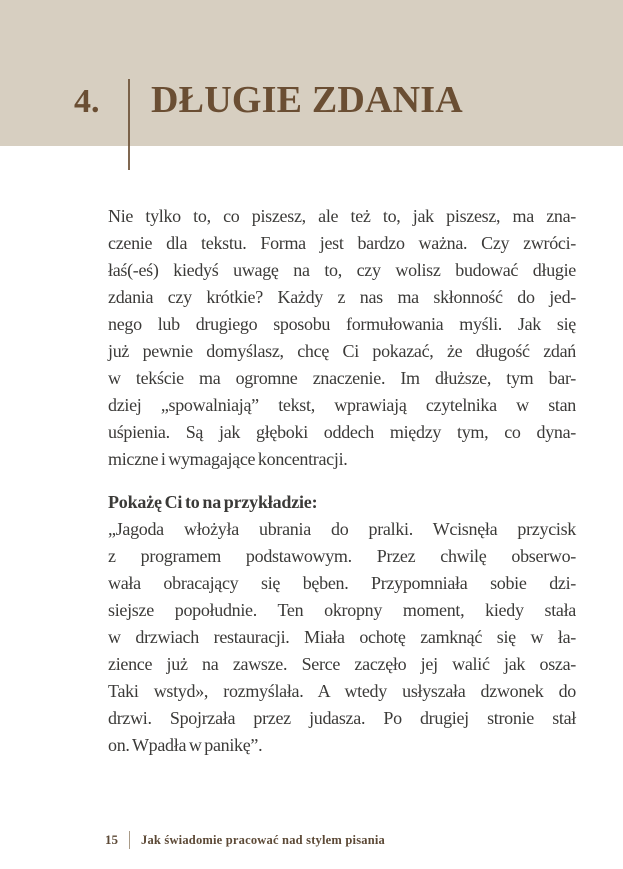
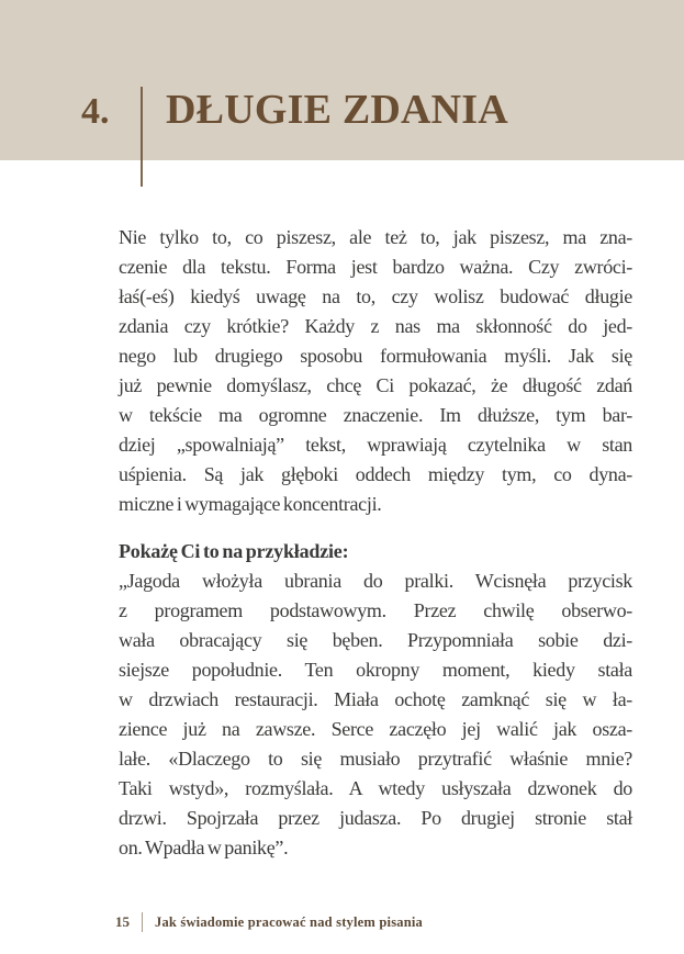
  4.
  DŁUGIE ZDANIA
  Nie tylko to, co piszesz, ale też to, jak piszesz, ma zna-
  czenie dla tekstu. Forma jest bardzo ważna. Czy zwróci-
  łaś(-eś) kiedyś uwagę na to, czy wolisz budować długie
  zdania czy krótkie? Każdy z nas ma skłonność do jed-
  nego lub drugiego sposobu formułowania myśli. Jak się
  już pewnie domyślasz, chcę Ci pokazać, że długość zdań
  w tekście ma ogromne znaczenie. Im dłuższe, tym bar-
  dziej „spowalniają” tekst, wprawiają czytelnika w stan
  uśpienia. Są jak głęboki oddech między tym, co dyna-
  miczne i wymagające koncentracji.
  Pokażę Ci to na przykładzie:
  „Jagoda włożyła ubrania do pralki. Wcisnęła przycisk
  z programem podstawowym. Przez chwilę obserwo-
  wała obracający się bęben. Przypomniała sobie dzi-
  siejsze popołudnie. Ten okropny moment, kiedy stała
  w drzwiach restauracji. Miała ochotę zamknąć się w ła-
  zience już na zawsze. Serce zaczęło jej walić jak osza-
+ lałe. «Dlaczego to się musiało przytrafić właśnie mnie?
  Taki wstyd», rozmyślała. A wtedy usłyszała dzwonek do
  drzwi. Spojrzała przez judasza. Po drugiej stronie stał
  on. Wpadła w panikę”.
  15
  Jak świadomie pracować nad stylem pisania
